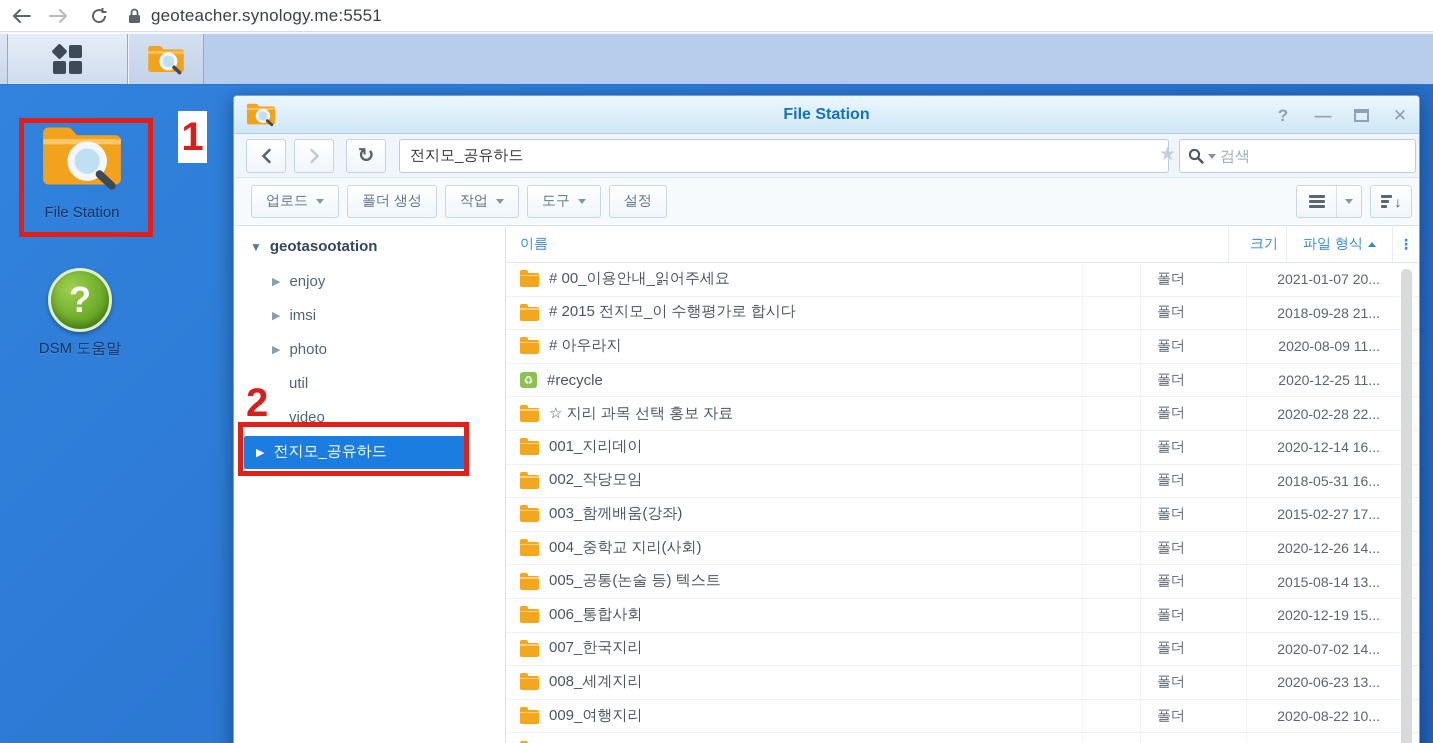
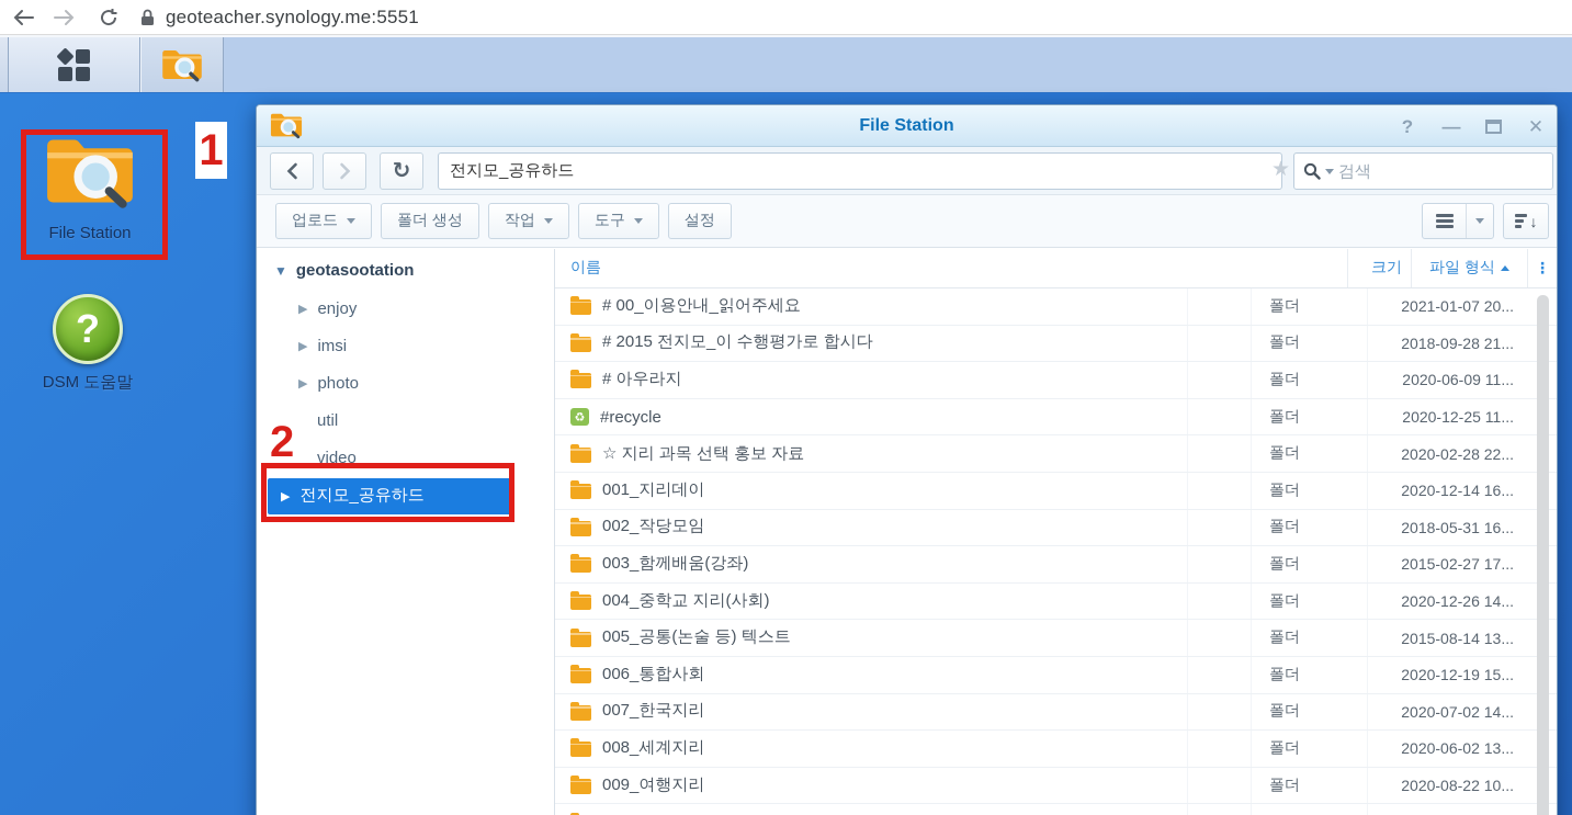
  geoteacher.synology.me:5551
  File Station
  ?
  DSM 도움말
  File Station
  ?
  —
  ✕
  ↻
  전지모_공유하드
  ★
  검색
  업로드
  폴더 생성
  작업
  도구
  설정
  ↓
  ▼
  geotasootation
  ▶
  enjoy
  ▶
  imsi
  ▶
  photo
  util
  video
  ▶
  전지모_공유하드
  이름
  크기
  파일 형식
  ⋮
  # 00_이용안내_읽어주세요
  폴더
  2021-01-07 20...
  # 2015 전지모_이 수행평가로 합시다
  폴더
  2018-09-28 21...
  # 아우라지
  폴더
- 2020-08-09 11...
+ 2020-06-09 11...
  ♻
  #recycle
  폴더
  2020-12-25 11...
  ☆ 지리 과목 선택 홍보 자료
  폴더
  2020-02-28 22...
  001_지리데이
  폴더
  2020-12-14 16...
  002_작당모임
  폴더
  2018-05-31 16...
  003_함께배움(강좌)
  폴더
  2015-02-27 17...
  004_중학교 지리(사회)
  폴더
  2020-12-26 14...
  005_공통(논술 등) 텍스트
  폴더
  2015-08-14 13...
  006_통합사회
  폴더
  2020-12-19 15...
  007_한국지리
  폴더
  2020-07-02 14...
  008_세계지리
  폴더
- 2020-06-23 13...
+ 2020-06-02 13...
  009_여행지리
  폴더
  2020-08-22 10...
  1
  2
